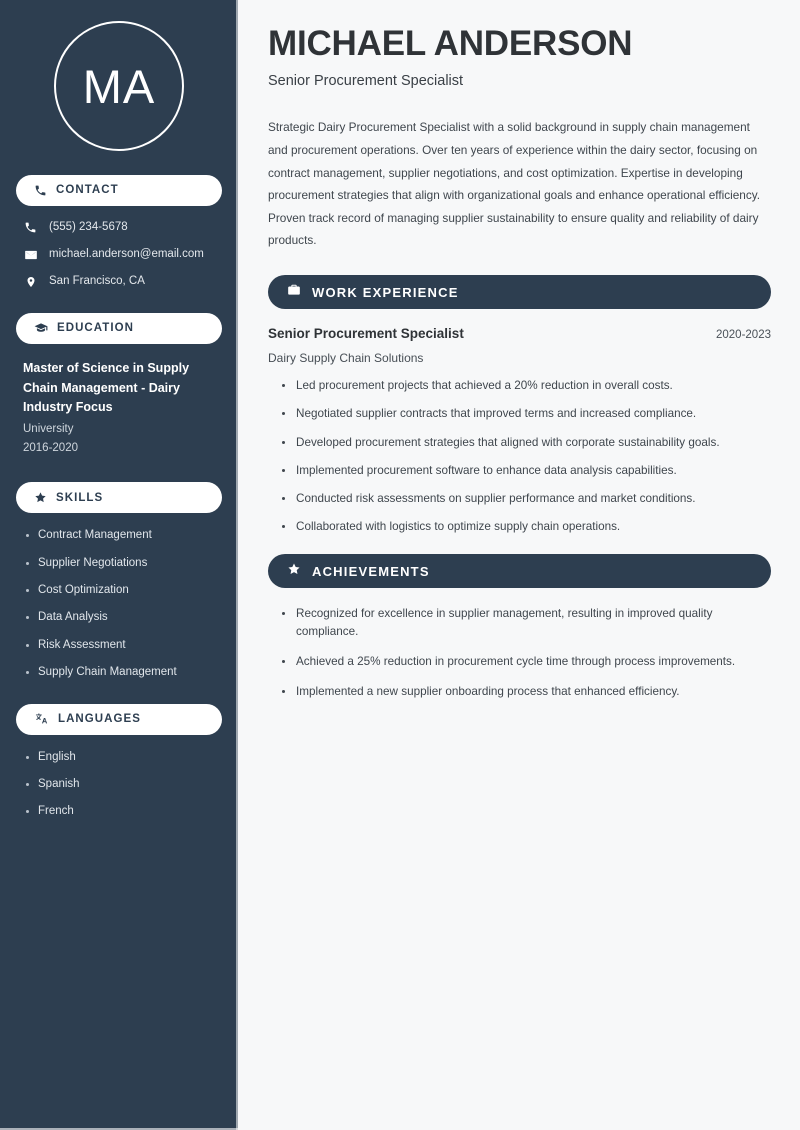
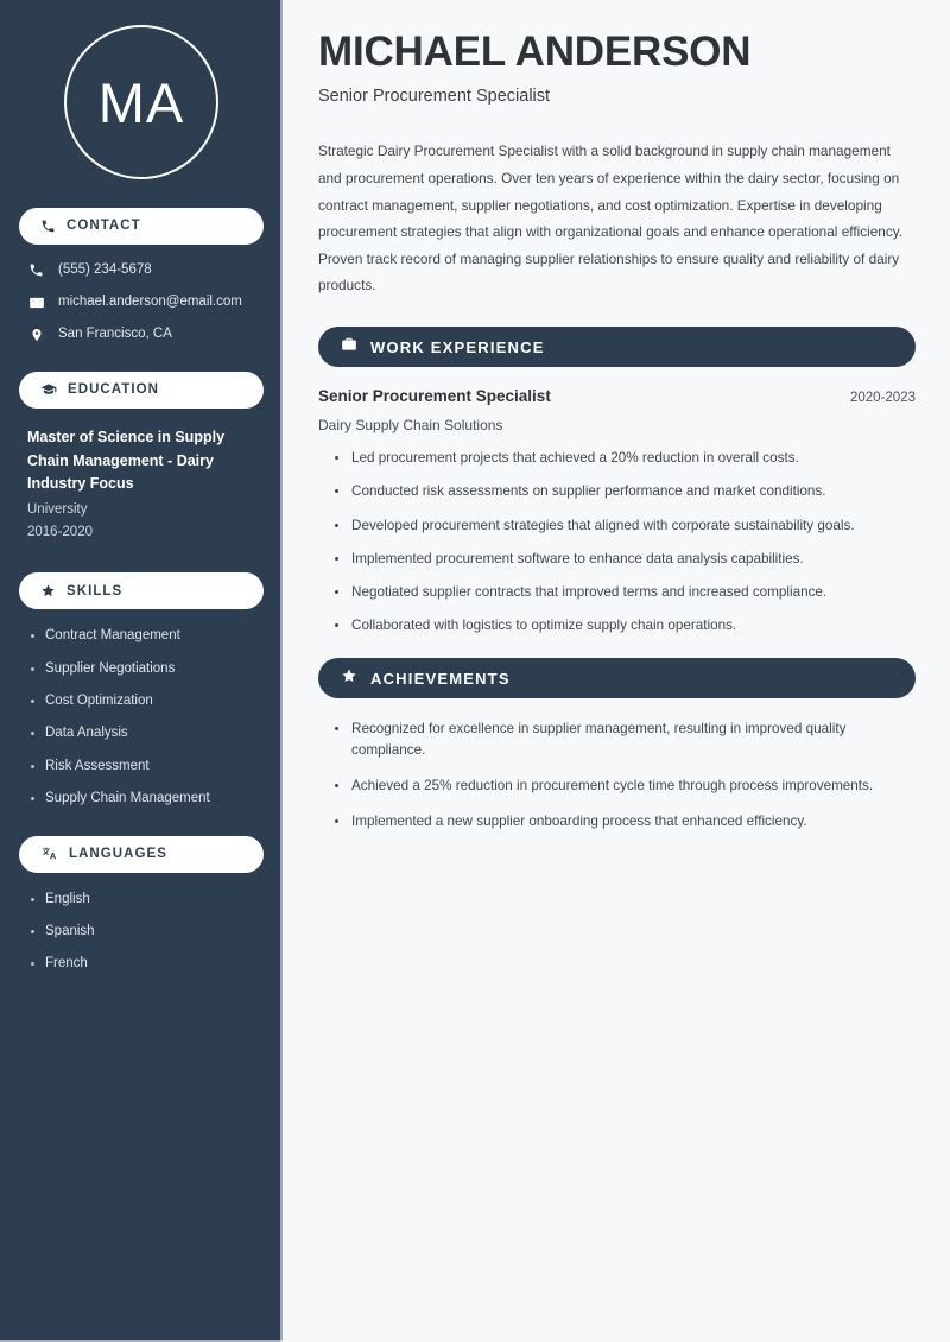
  MA
  CONTACT
  (555) 234-5678
  michael.anderson@email.com
  San Francisco, CA
  EDUCATION
  Master of Science in Supply Chain Management - Dairy Industry Focus
  University
  2016-2020
  SKILLS
  Contract Management
  Supplier Negotiations
  Cost Optimization
  Data Analysis
  Risk Assessment
  Supply Chain Management
  LANGUAGES
  English
  Spanish
  French
  MICHAEL ANDERSON
  Senior Procurement Specialist
- Strategic Dairy Procurement Specialist with a solid background in supply chain management and procurement operations. Over ten years of experience within the dairy sector, focusing on contract management, supplier negotiations, and cost optimization. Expertise in developing procurement strategies that align with organizational goals and enhance operational efficiency. Proven track record of managing supplier sustainability to ensure quality and reliability of dairy products.
+ Strategic Dairy Procurement Specialist with a solid background in supply chain management and procurement operations. Over ten years of experience within the dairy sector, focusing on contract management, supplier negotiations, and cost optimization. Expertise in developing procurement strategies that align with organizational goals and enhance operational efficiency. Proven track record of managing supplier relationships to ensure quality and reliability of dairy products.
  WORK EXPERIENCE
  Senior Procurement Specialist
  2020-2023
  Dairy Supply Chain Solutions
  Led procurement projects that achieved a 20% reduction in overall costs.
- Negotiated supplier contracts that improved terms and increased compliance.
+ Conducted risk assessments on supplier performance and market conditions.
  Developed procurement strategies that aligned with corporate sustainability goals.
  Implemented procurement software to enhance data analysis capabilities.
- Conducted risk assessments on supplier performance and market conditions.
+ Negotiated supplier contracts that improved terms and increased compliance.
  Collaborated with logistics to optimize supply chain operations.
  ACHIEVEMENTS
  Recognized for excellence in supplier management, resulting in improved quality compliance.
  Achieved a 25% reduction in procurement cycle time through process improvements.
  Implemented a new supplier onboarding process that enhanced efficiency.
